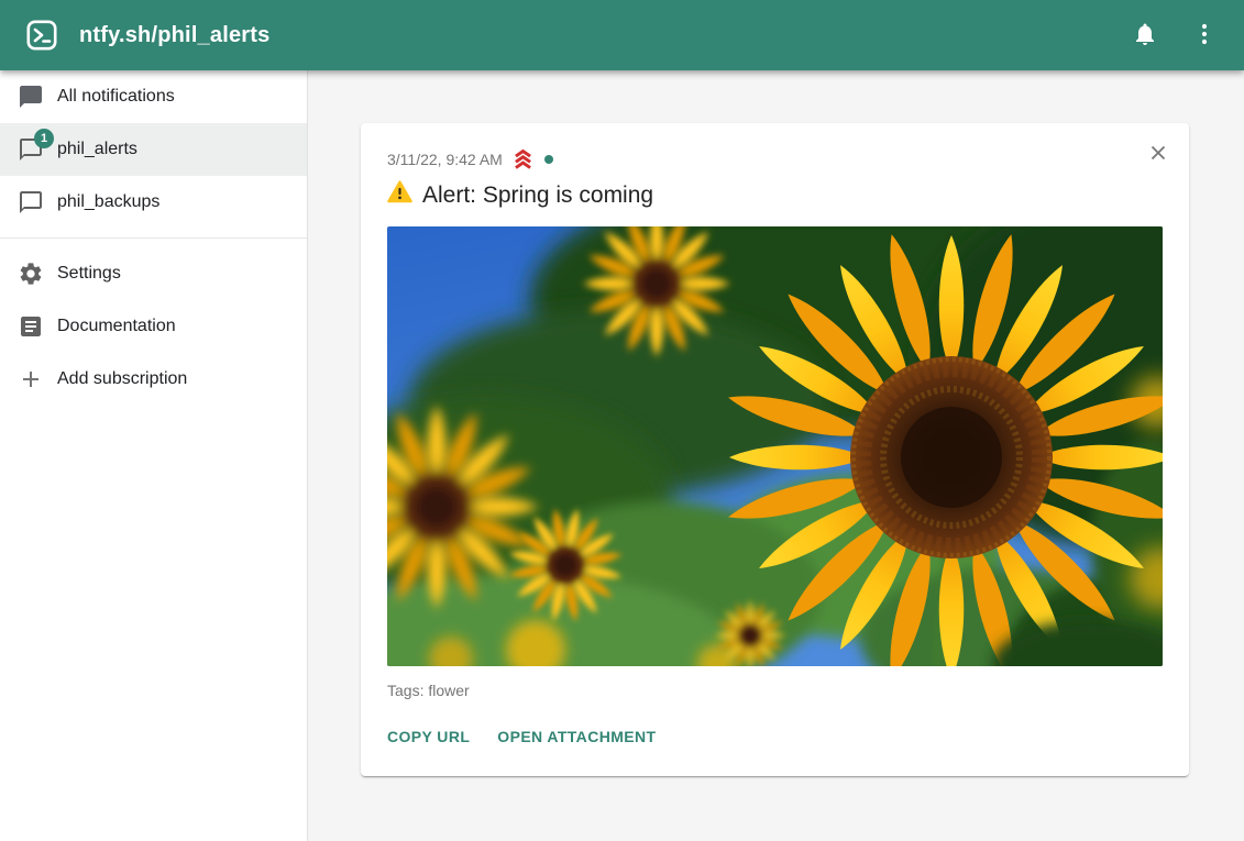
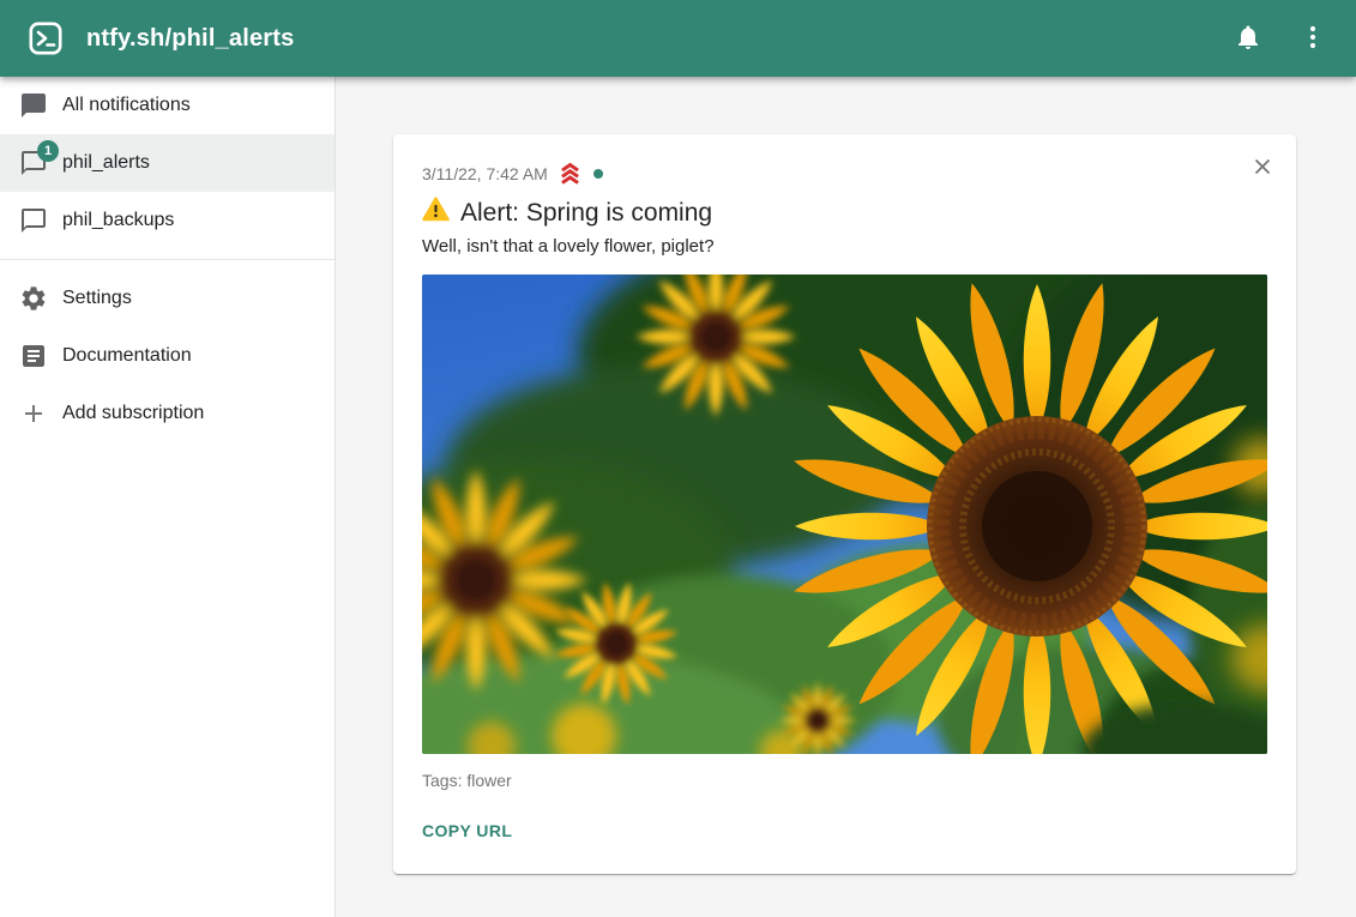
  ntfy.sh/phil_alerts
  All notifications
  1
  phil_alerts
  phil_backups
  Settings
  Documentation
  Add subscription
- 3/11/22, 9:42 AM
+ 3/11/22, 7:42 AM
  Alert: Spring is coming
+ Well, isn't that a lovely flower, piglet?
  Tags: flower
  COPY URL
- OPEN ATTACHMENT
